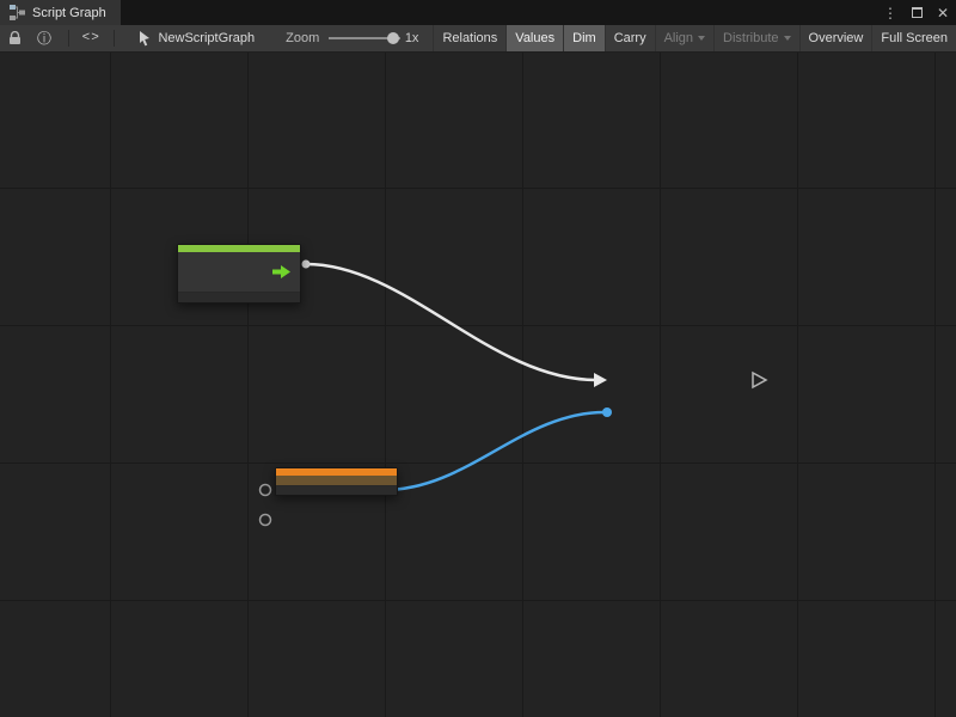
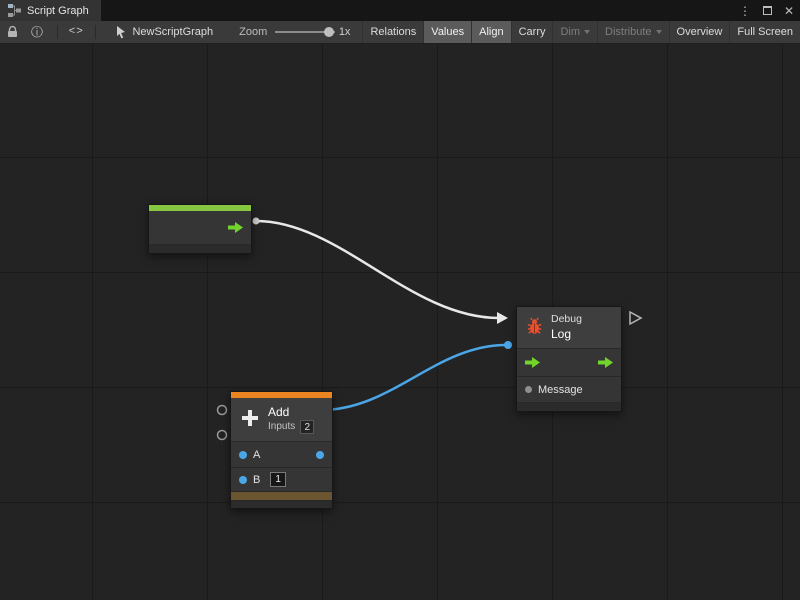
  Script Graph
  ⋮
  ✕
  ⓘ
  <>
  NewScriptGraph
  Zoom
  1x
  Relations
  Values
- Dim
+ Align
  Carry
- Align
+ Dim
  Distribute
  Overview
  Full Screen
+ Debug
+ Log
+ Message
+ Add
+ Inputs
+ 2
+ A
+ B
+ 1
